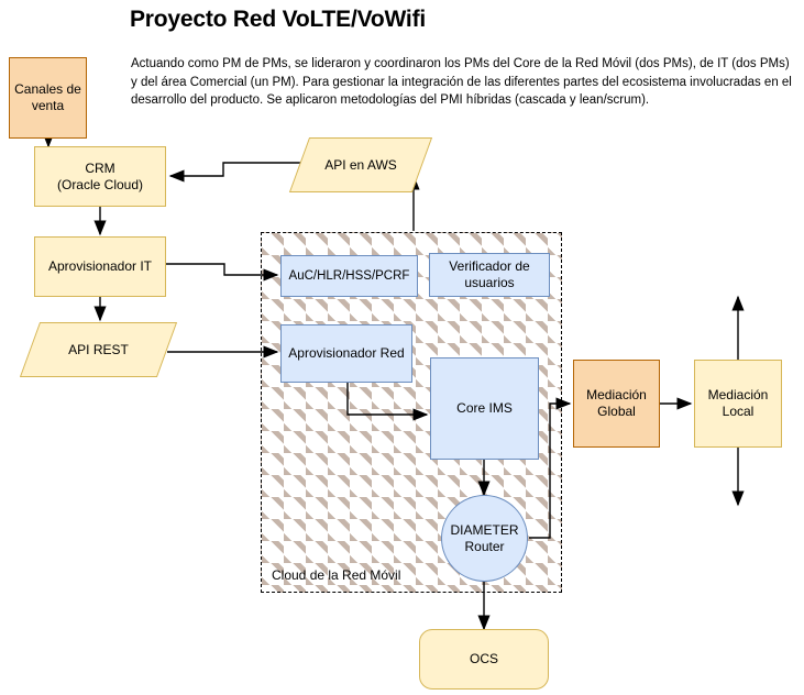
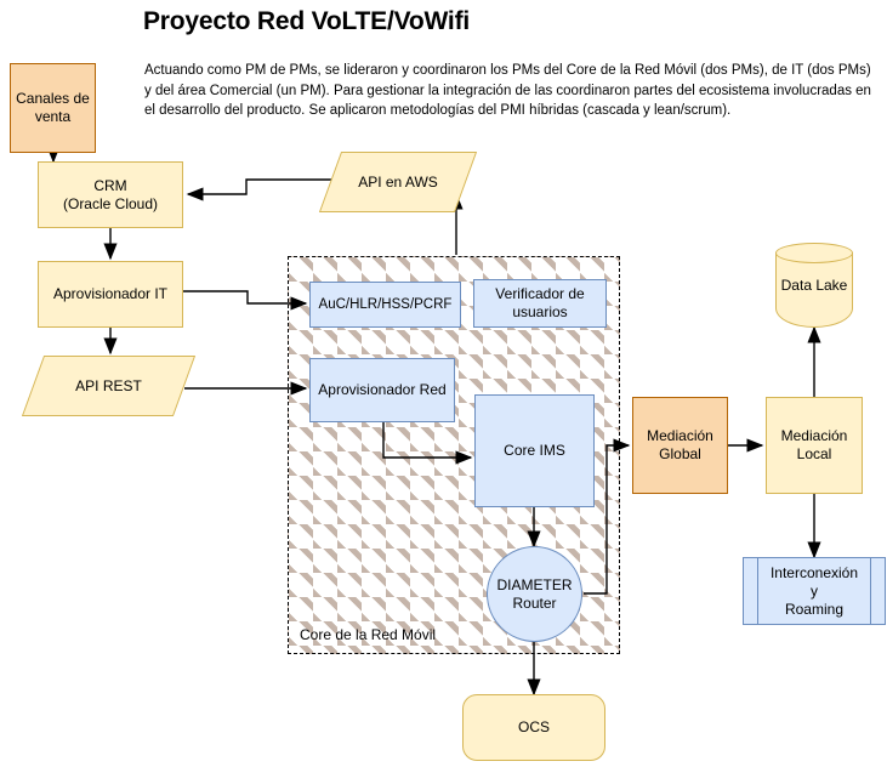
  Proyecto Red VoLTE/VoWifi
- Actuando como PM de PMs, se lideraron y coordinaron los PMs del Core de la Red Móvil (dos PMs), de IT (dos PMs) y del área Comercial (un PM). Para gestionar la integración de las diferentes partes del ecosistema involucradas en el desarrollo del producto. Se aplicaron metodologías del PMI híbridas (cascada y lean/scrum).
+ Actuando como PM de PMs, se lideraron y coordinaron los PMs del Core de la Red Móvil (dos PMs), de IT (dos PMs) y del área Comercial (un PM). Para gestionar la integración de las coordinaron partes del ecosistema involucradas en el desarrollo del producto. Se aplicaron metodologías del PMI híbridas (cascada y lean/scrum).
- Cloud de la Red Móvil
+ Core de la Red Móvil
  Canales de venta
  CRM
  (Oracle Cloud)
  Aprovisionador IT
  API REST
  API en AWS
  AuC/HLR/HSS/PCRF
  Verificador de usuarios
  Aprovisionador Red
  Core IMS
  DIAMETER
  Router
  OCS
  Mediación
  Global
  Mediación
  Local
+ Data Lake
+ Interconexión
+ y
+ Roaming
